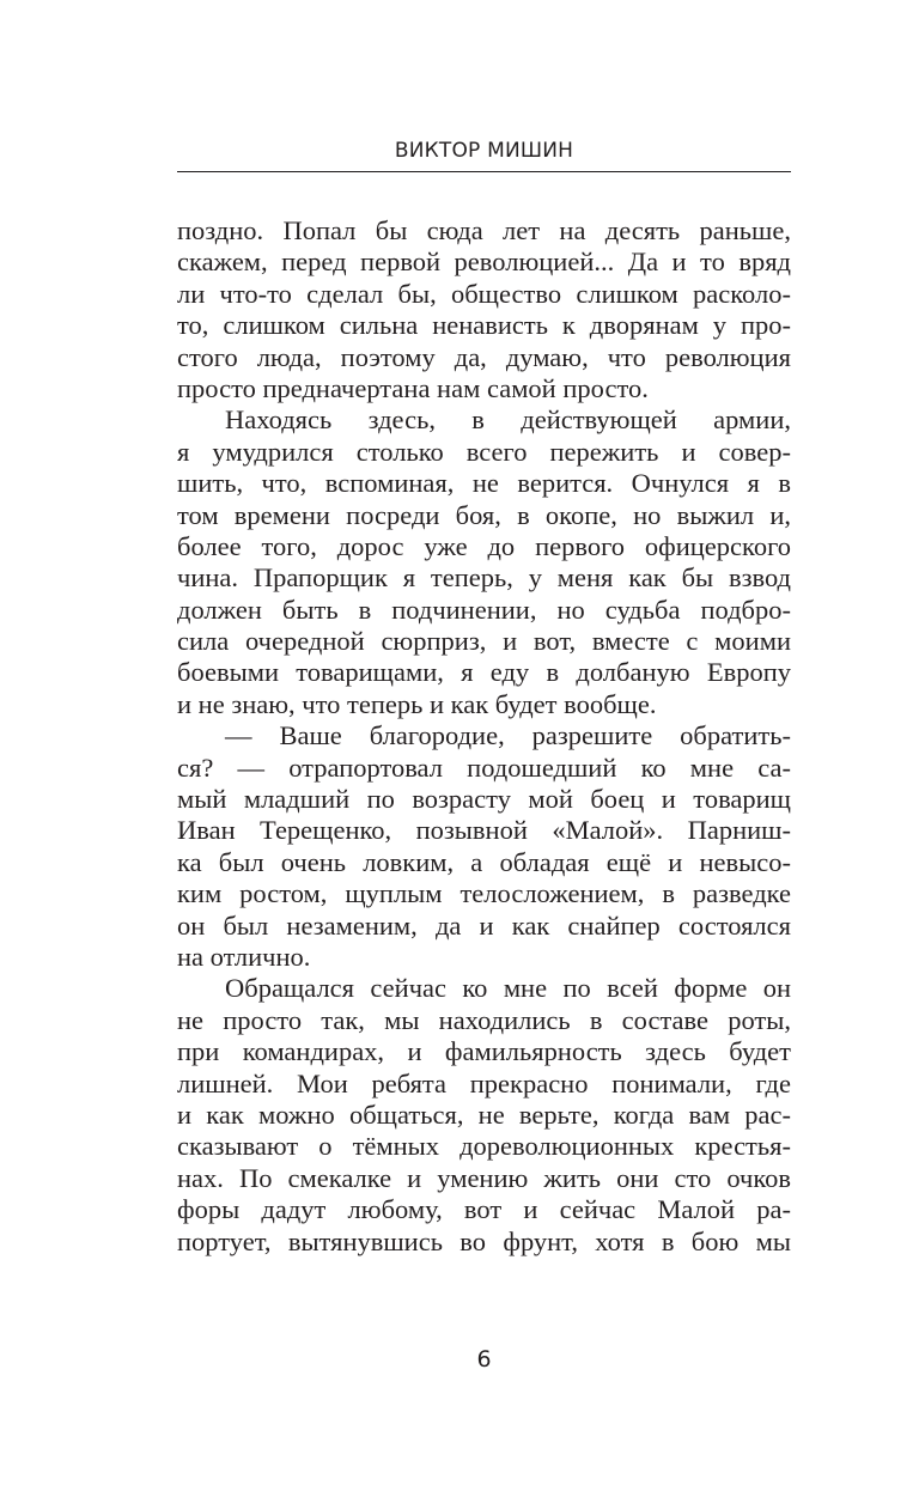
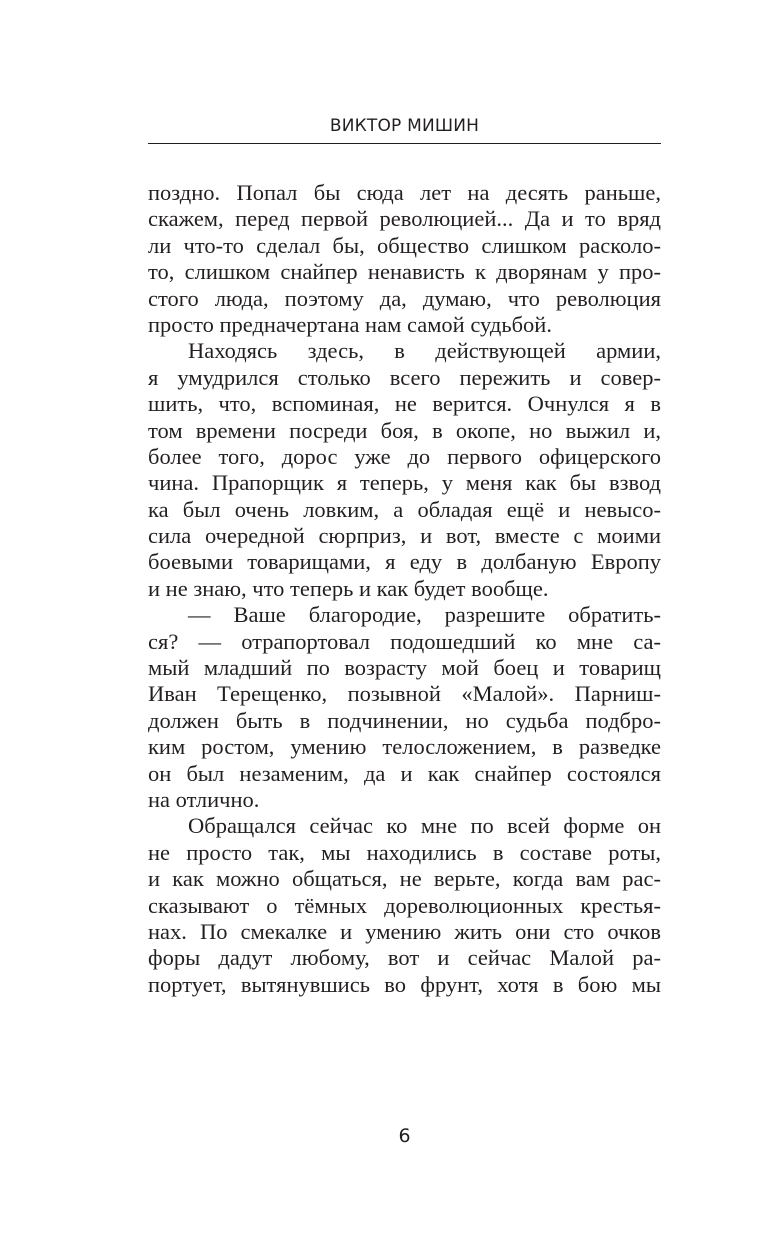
  ВИКТОР МИШИН
  поздно. Попал бы сюда лет на десять раньше,
  скажем, перед первой революцией... Да и то вряд
  ли что-то сделал бы, общество слишком расколо-
- то, слишком сильна ненависть к дворянам у про-
+ то, слишком снайпер ненависть к дворянам у про-
  стого люда, поэтому да, думаю, что революция
- просто предначертана нам самой просто.
+ просто предначертана нам самой судьбой.
  Находясь здесь, в действующей армии,
  я умудрился столько всего пережить и совер-
  шить, что, вспоминая, не верится. Очнулся я в
  том времени посреди боя, в окопе, но выжил и,
  более того, дорос уже до первого офицерского
  чина. Прапорщик я теперь, у меня как бы взвод
- должен быть в подчинении, но судьба подбро-
+ ка был очень ловким, а обладая ещё и невысо-
  сила очередной сюрприз, и вот, вместе с моими
  боевыми товарищами, я еду в долбаную Европу
  и не знаю, что теперь и как будет вообще.
  — Ваше благородие, разрешите обратить-
  ся? — отрапортовал подошедший ко мне са-
  мый младший по возрасту мой боец и товарищ
  Иван Терещенко, позывной «Малой». Парниш-
- ка был очень ловким, а обладая ещё и невысо-
+ должен быть в подчинении, но судьба подбро-
- ким ростом, щуплым телосложением, в разведке
+ ким ростом, умению телосложением, в разведке
  он был незаменим, да и как снайпер состоялся
  на отлично.
  Обращался сейчас ко мне по всей форме он
  не просто так, мы находились в составе роты,
- при командирах, и фамильярность здесь будет
- лишней. Мои ребята прекрасно понимали, где
  и как можно общаться, не верьте, когда вам рас-
  сказывают о тёмных дореволюционных крестья-
  нах. По смекалке и умению жить они сто очков
  форы дадут любому, вот и сейчас Малой ра-
  портует, вытянувшись во фрунт, хотя в бою мы
  6
